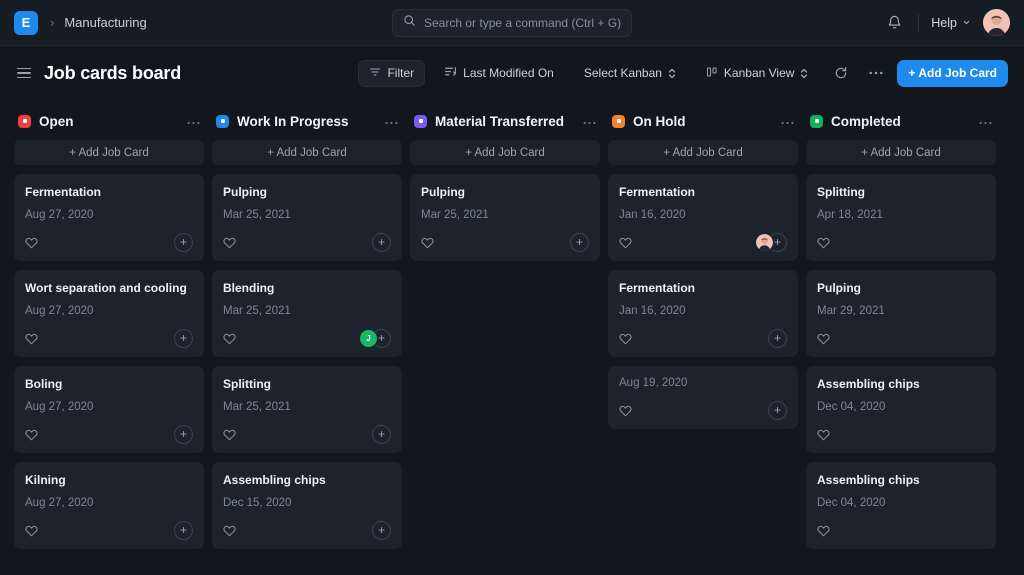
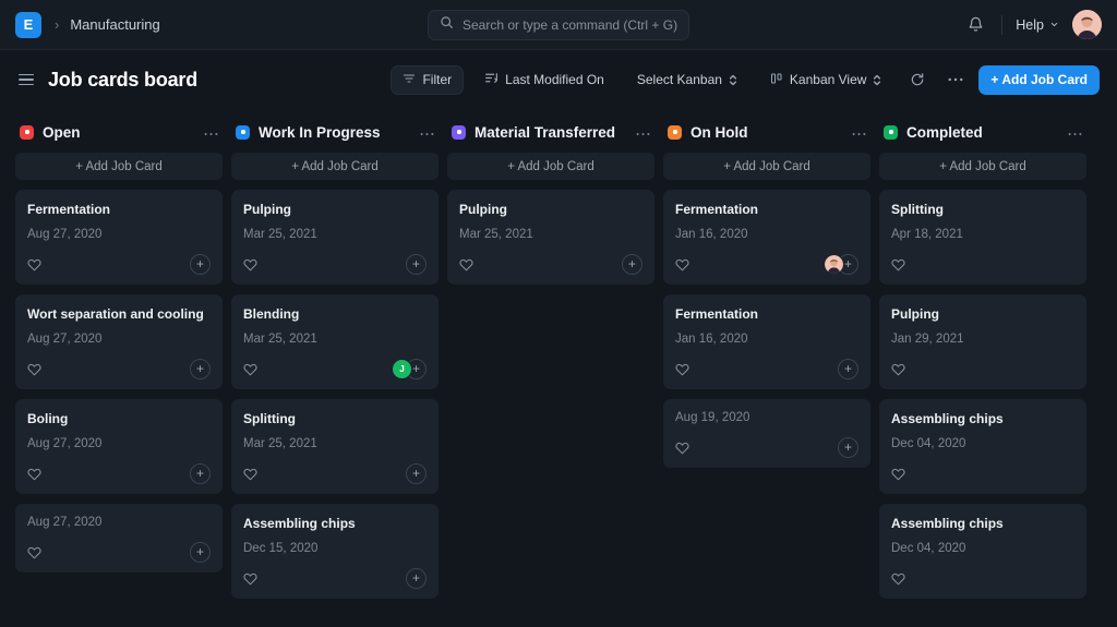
  E
  ›
  Manufacturing
  Search or type a command (Ctrl + G)
  Help
  Job cards board
  Filter
  Last Modified On
  Select Kanban
  Kanban View
  + Add Job Card
  Open
  + Add Job Card
  Fermentation
  Aug 27, 2020
  +
  Wort separation and cooling
  Aug 27, 2020
  +
  Boling
  Aug 27, 2020
  +
- Kilning
  Aug 27, 2020
  +
  Work In Progress
  + Add Job Card
  Pulping
  Mar 25, 2021
  +
  Blending
  Mar 25, 2021
  J
  +
  Splitting
  Mar 25, 2021
  +
  Assembling chips
  Dec 15, 2020
  +
  Material Transferred
  + Add Job Card
  Pulping
  Mar 25, 2021
  +
  On Hold
  + Add Job Card
  Fermentation
  Jan 16, 2020
  +
  Fermentation
  Jan 16, 2020
  +
  Aug 19, 2020
  +
  Completed
  + Add Job Card
  Splitting
  Apr 18, 2021
  Pulping
- Mar 29, 2021
+ Jan 29, 2021
  Assembling chips
  Dec 04, 2020
  Assembling chips
  Dec 04, 2020
